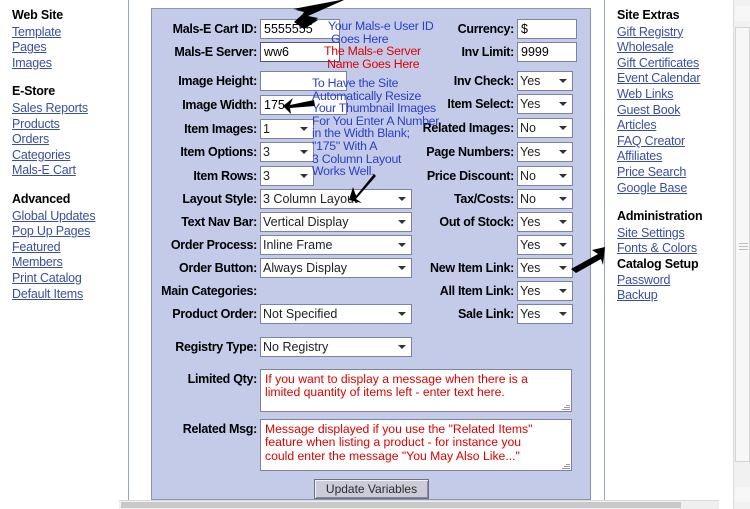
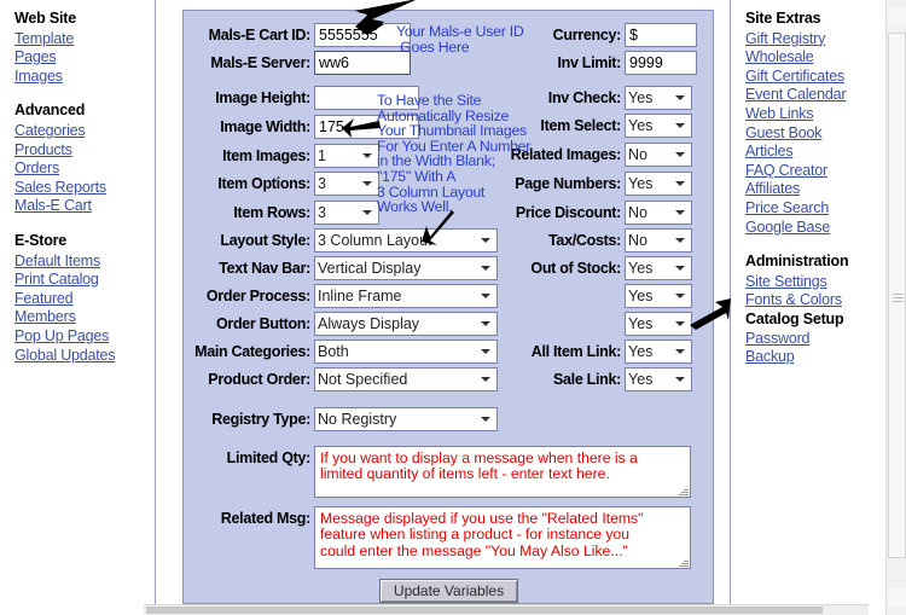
  Web Site
  Template
  Pages
  Images
- E-Store
+ Advanced
- Sales Reports
+ Categories
  Products
  Orders
- Categories
+ Sales Reports
  Mals-E Cart
- Advanced
+ E-Store
- Global Updates
+ Default Items
- Pop Up Pages
+ Print Catalog
  Featured
  Members
- Print Catalog
+ Pop Up Pages
- Default Items
+ Global Updates
  Site Extras
  Gift Registry
  Wholesale
  Gift Certificates
  Event Calendar
  Web Links
  Guest Book
  Articles
  FAQ Creator
  Affiliates
  Price Search
  Google Base
  Administration
  Site Settings
  Fonts & Colors
  Catalog Setup
  Password
  Backup
  Mals-E Cart ID:
  5555555
  Mals-E Server:
  ww6
  Image Height:
  Image Width:
  175
  Item Images:
  1
  Item Options:
  3
  Item Rows:
  3
  Layout Style:
  3 Column Layo
  Text Nav Bar:
  Vertical Display
  Order Process:
  Inline Frame
  Order Button:
  Always Display
  Main Categories:
+ Both
  Product Order:
  Not Specified
  Registry Type:
  No Registry
  Currency:
  $
  Inv Limit:
  9999
  Inv Check:
  Yes
  Item Select:
  Yes
  Related Images:
  No
  Page Numbers:
  Yes
  Price Discount:
  No
  Tax/Costs:
  No
  Out of Stock:
  Yes
  Yes
- New Item Link:
  Yes
  All Item Link:
  Yes
  Sale Link:
  Yes
  Limited Qty:
  If you want to display a message when there is a
  limited quantity of items left - enter text here.
  Related Msg:
  Message displayed if you use the "Related Items"
  feature when listing a product - for instance you
  could enter the message "You May Also Like..."
  Update Variables
  Your Mals-e User ID
  Goes Here
- The Mals-e Server
- Name Goes Here
  To Have the Site
  Automatically Resize
  Your Thumbnail Images
  For You Enter A Number
  in the Width Blank;
  "175" With A
  3 Column Layout
  Works Well.
